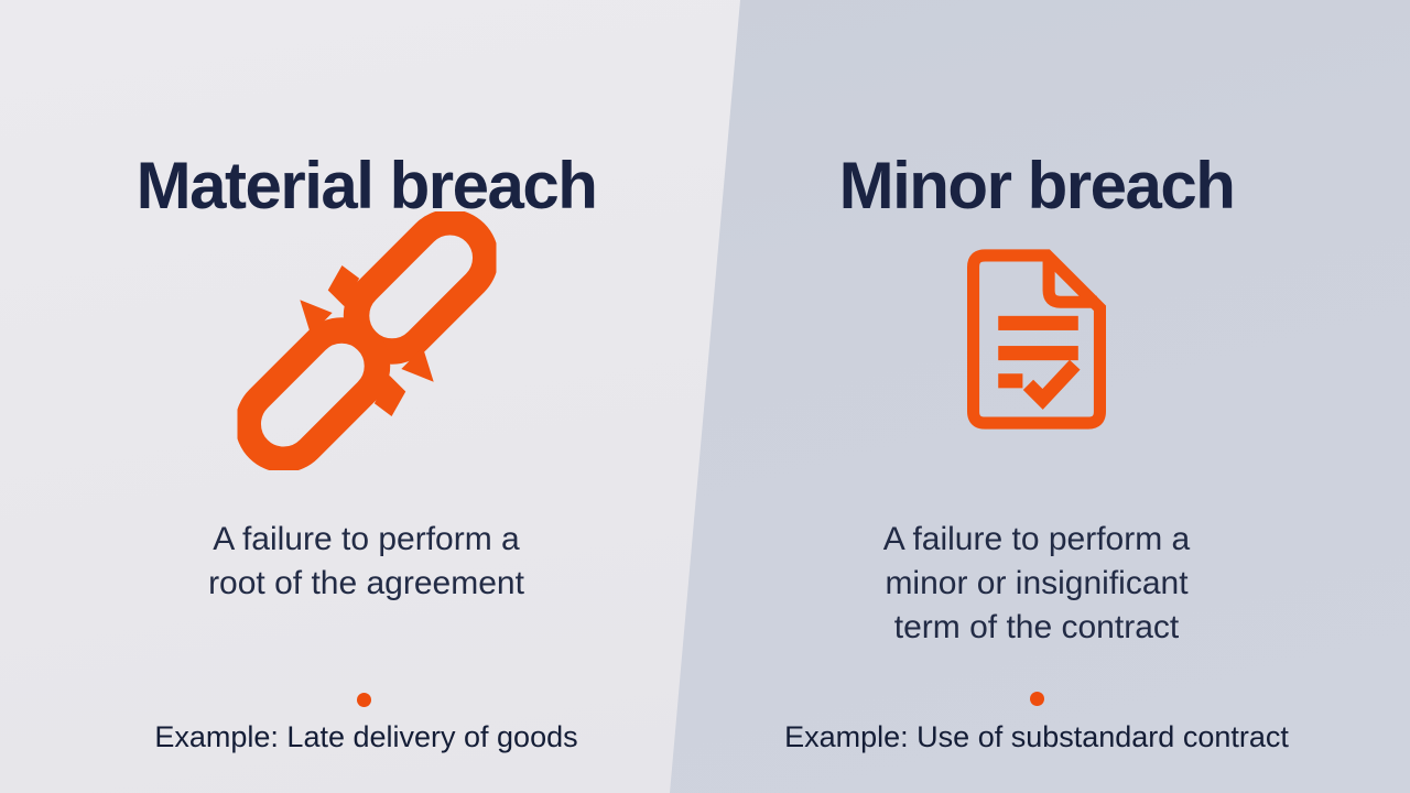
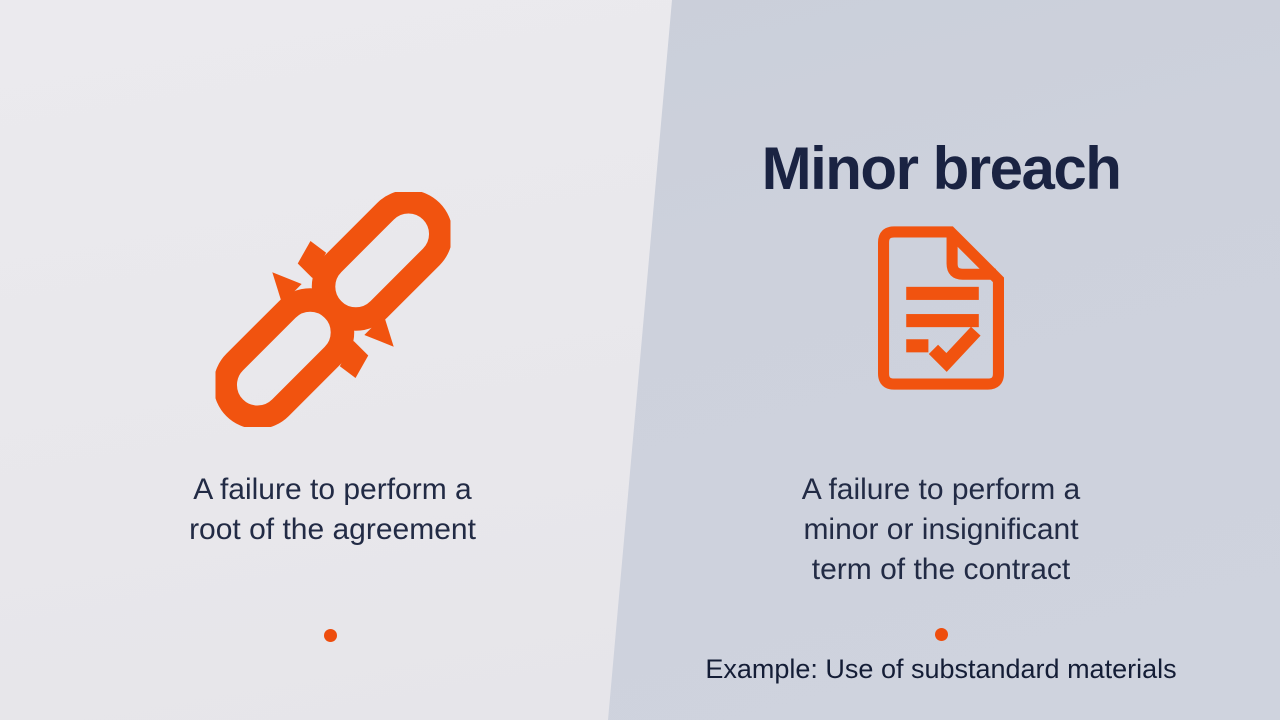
- Material breach
  A failure to perform a
  root of the agreement
- Example: Late delivery of goods
  Minor breach
  A failure to perform a
  minor or insignificant
  term of the contract
- Example: Use of substandard contract
+ Example: Use of substandard materials
